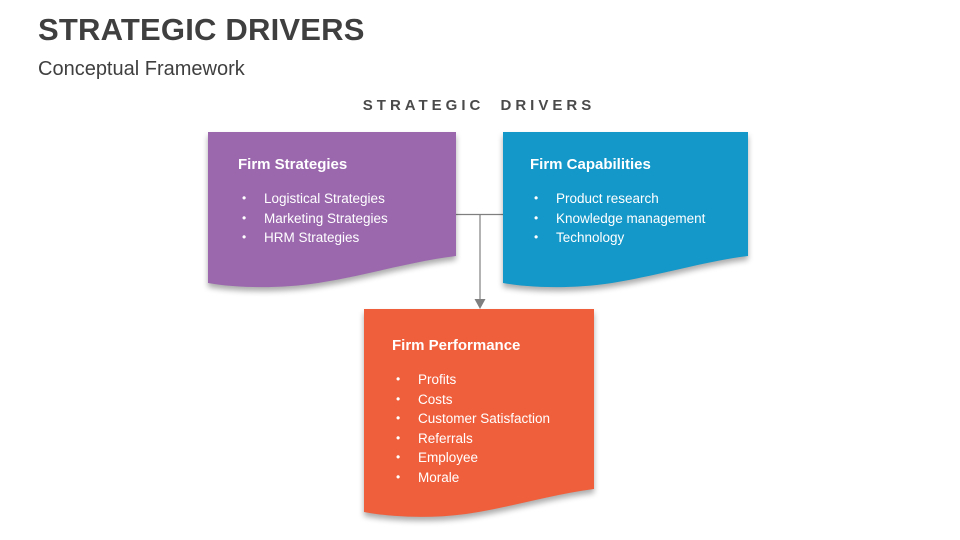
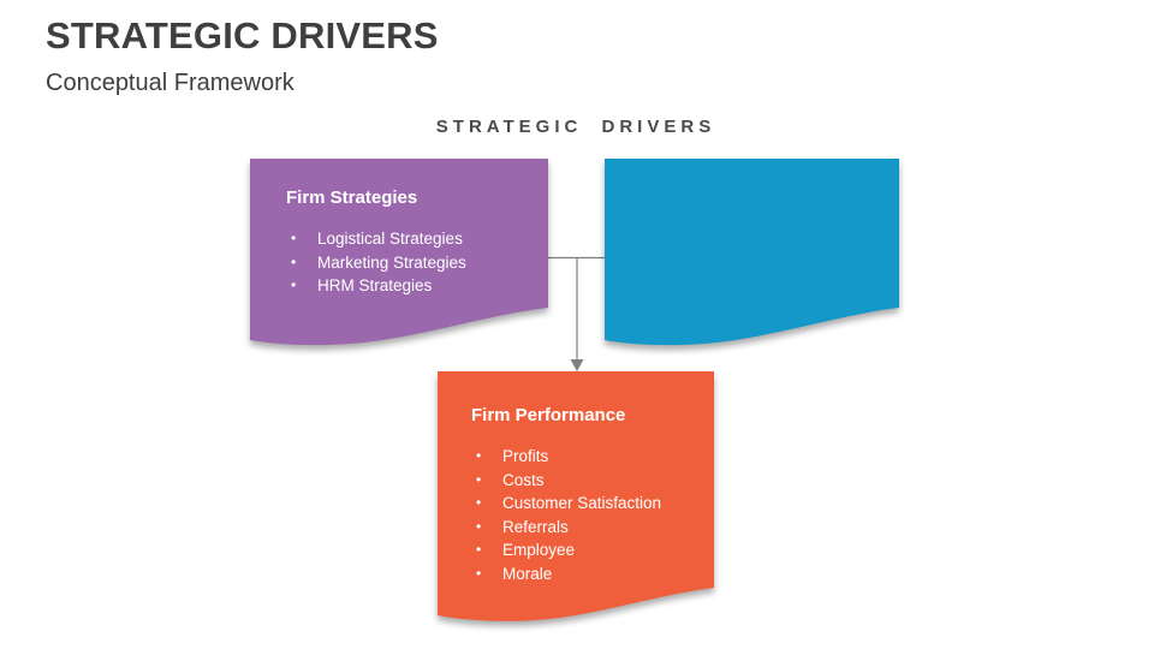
  STRATEGIC DRIVERS
  Conceptual Framework
  STRATEGIC DRIVERS
  Firm Strategies
  Logistical Strategies
  Marketing Strategies
  HRM Strategies
- Firm Capabilities
- Product research
- Knowledge management
- Technology
  Firm Performance
  Profits
  Costs
  Customer Satisfaction
  Referrals
  Employee
  Morale
